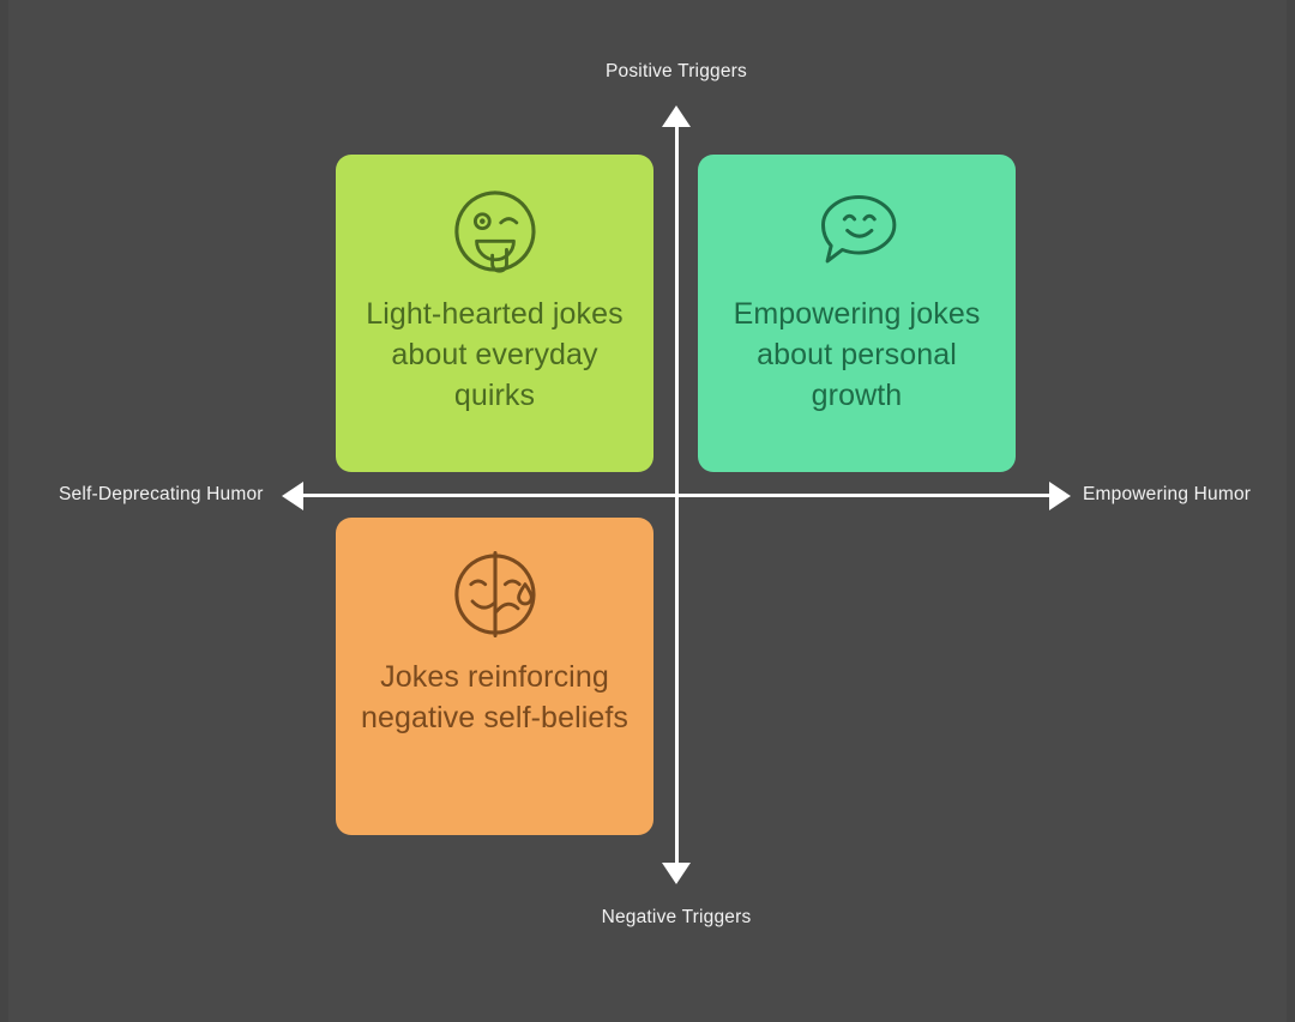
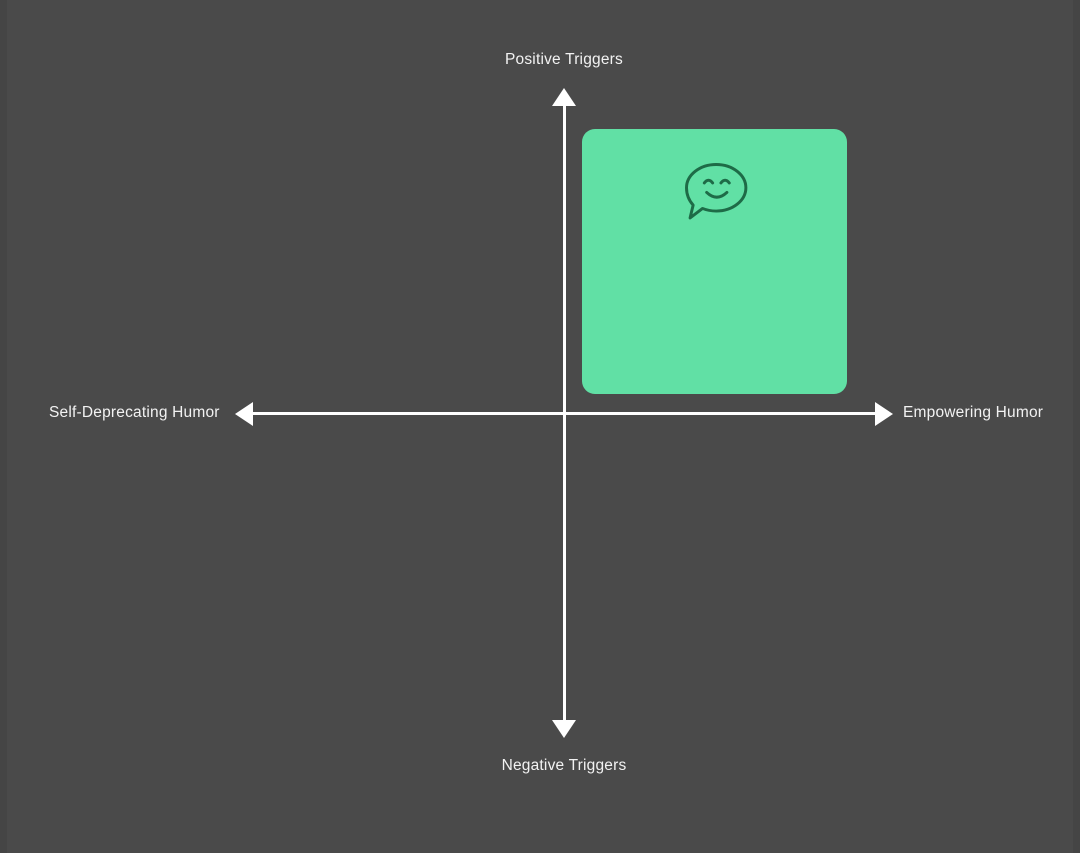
  Positive Triggers
  Negative Triggers
  Self-Deprecating Humor
  Empowering Humor
- Light-hearted jokes about everyday quirks
- Empowering jokes about personal growth
- Jokes reinforcing negative self-beliefs
